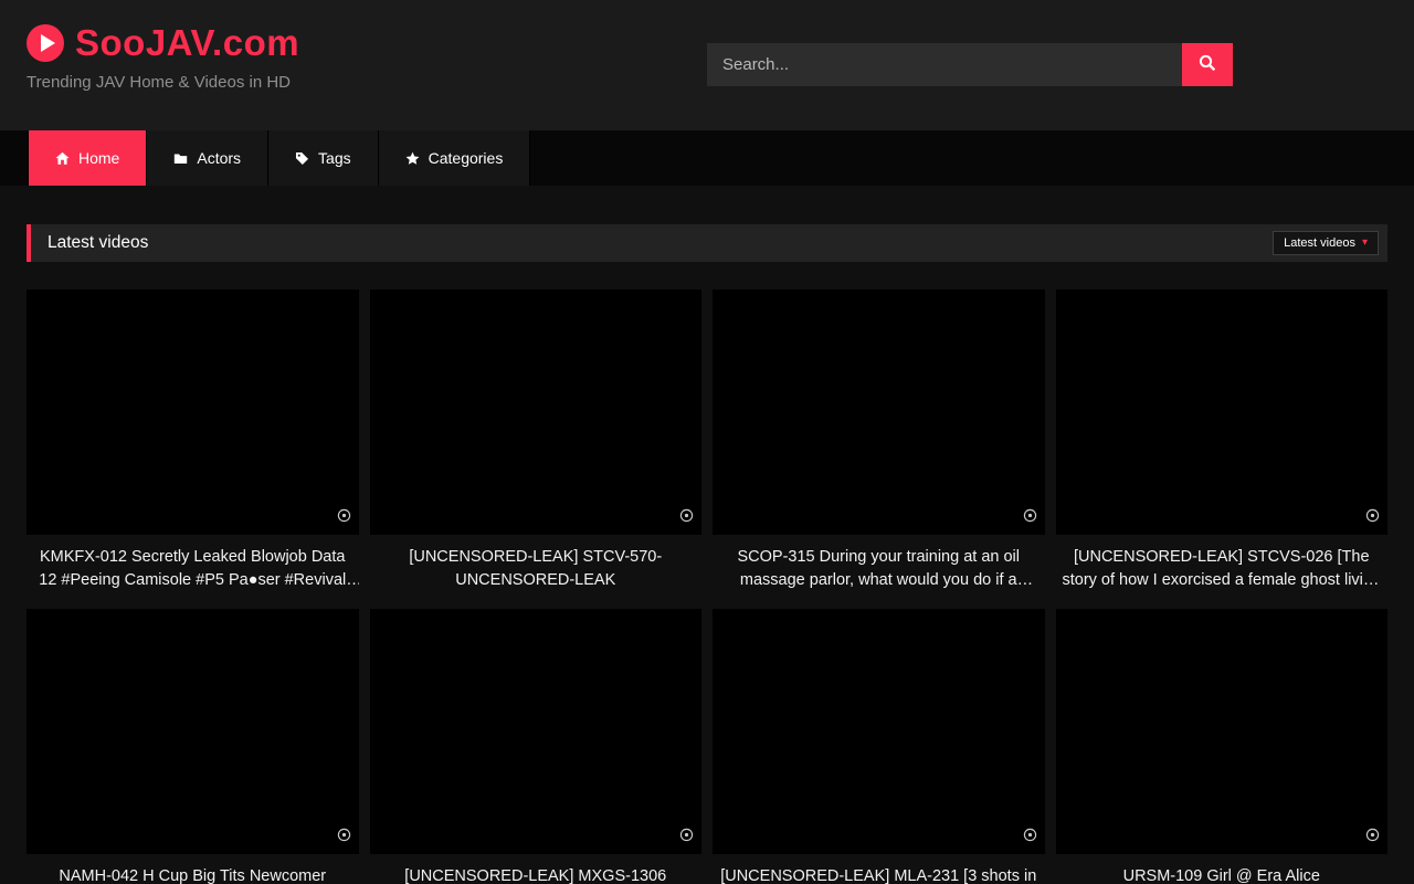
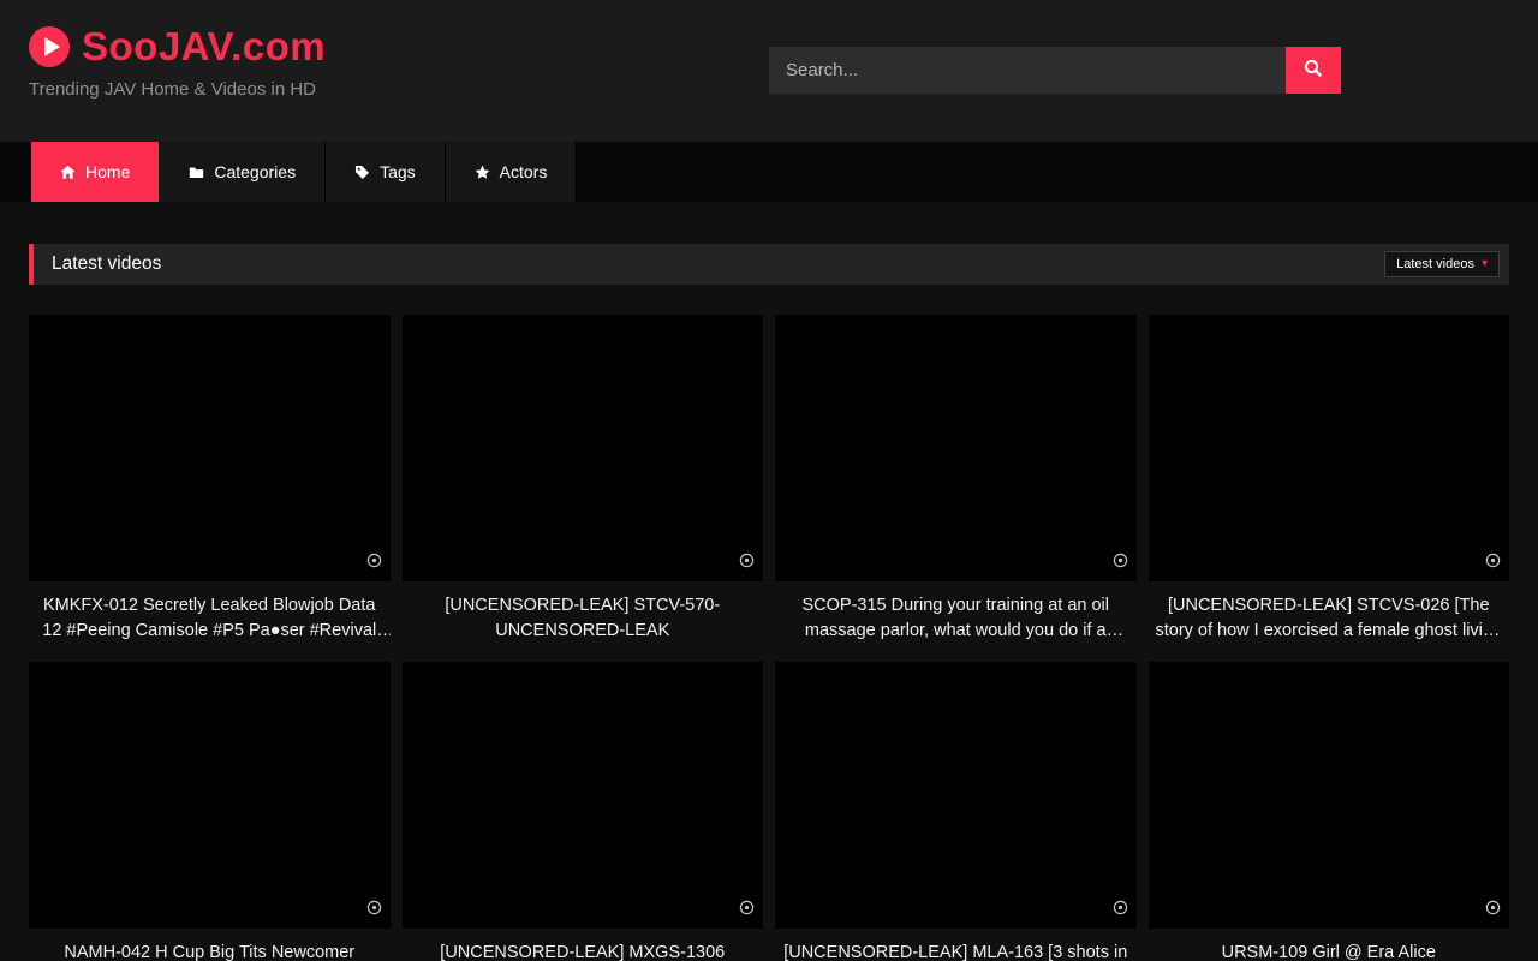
  SooJAV.com
  Trending JAV Home & Videos in HD
  Search...
  Home
- Actors
+ Categories
  Tags
- Categories
+ Actors
  Latest videos
  Latest videos
  ▾
  KMKFX-012 Secretly Leaked Blowjob Data 12 #Peeing Camisole #P5 Pa●ser #Revival
  [UNCENSORED-LEAK] STCV-570-UNCENSORED-LEAK
  SCOP-315 During your training at an oil massage parlor, what would you do if a
  [UNCENSORED-LEAK] STCVS-026 [The story of how I exorcised a female ghost living
  [UNCENSORED-LEAK] MXGS-1306
- [UNCENSORED-LEAK] MLA-231 [3 shots in
+ [UNCENSORED-LEAK] MLA-163 [3 shots in
  URSM-109 Girl @ Era Alice
